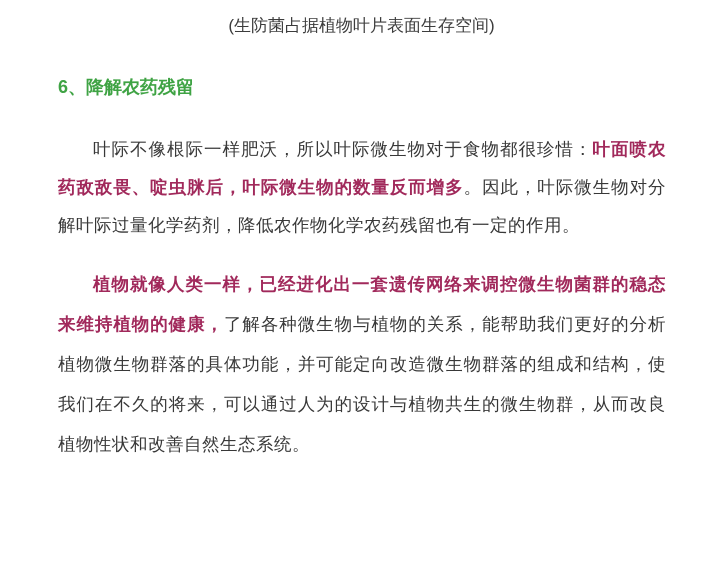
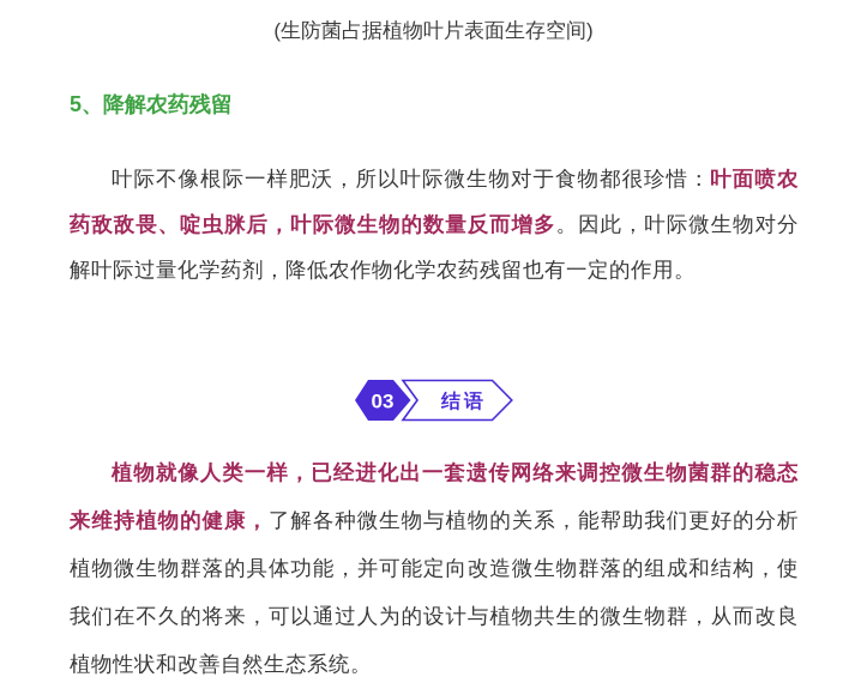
  (生防菌占据植物叶片表面生存空间)
- 6、降解农药残留
+ 5、降解农药残留
  叶际不像根际一样肥沃，所以叶际微生物对于食物都很珍惜：叶面喷农药敌敌畏、啶虫脒后，叶际微生物的数量反而增多。因此，叶际微生物对分解叶际过量化学药剂，降低农作物化学农药残留也有一定的作用。
+ 03
+ 结语
  植物就像人类一样，已经进化出一套遗传网络来调控微生物菌群的稳态来维持植物的健康，了解各种微生物与植物的关系，能帮助我们更好的分析植物微生物群落的具体功能，并可能定向改造微生物群落的组成和结构，使我们在不久的将来，可以通过人为的设计与植物共生的微生物群，从而改良植物性状和改善自然生态系统。
